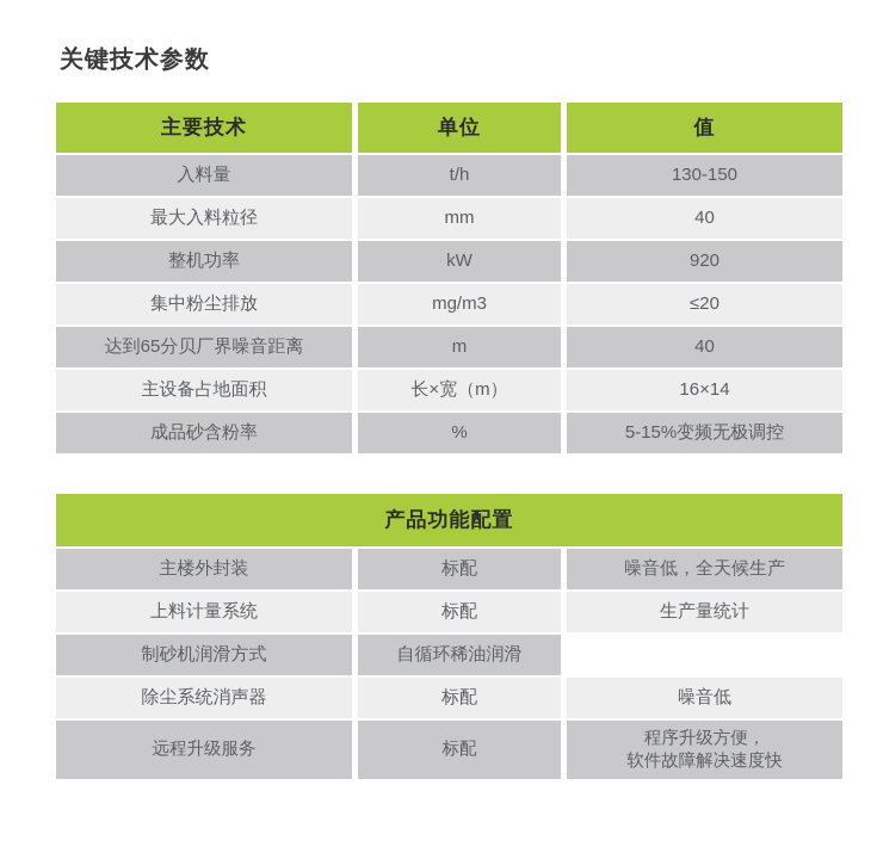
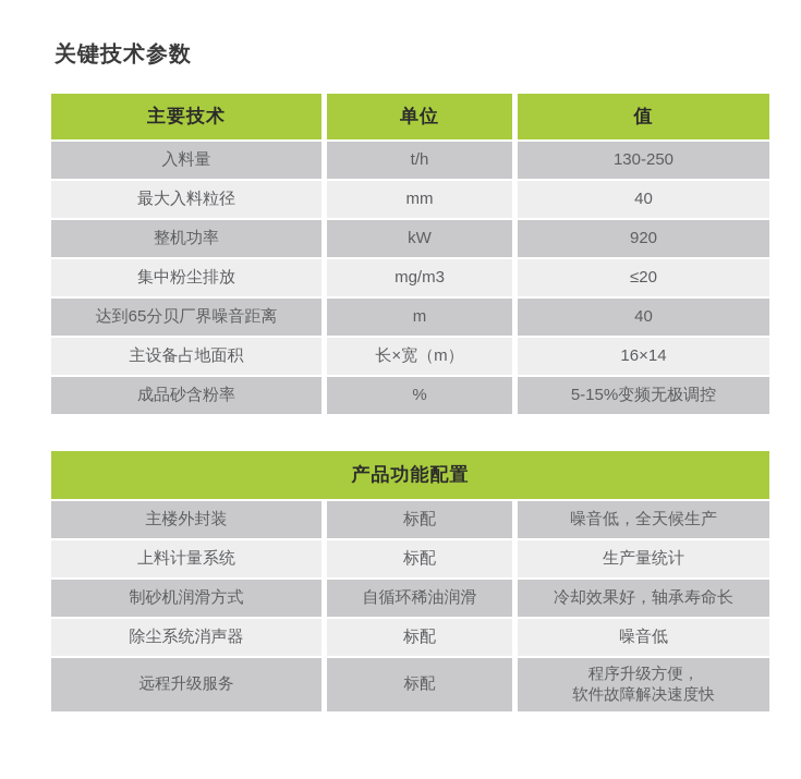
  关键技术参数
  主要技术
  单位
  值
  入料量
  t/h
- 130-150
+ 130-250
  最大入料粒径
  mm
  40
  整机功率
  kW
  920
  集中粉尘排放
  mg/m3
  ≤20
  达到65分贝厂界噪音距离
  m
  40
  主设备占地面积
  长×宽（m）
  16×14
  成品砂含粉率
  %
  5-15%变频无极调控
  产品功能配置
  主楼外封装
  标配
  噪音低，全天候生产
  上料计量系统
  标配
  生产量统计
  制砂机润滑方式
  自循环稀油润滑
+ 冷却效果好，轴承寿命长
  除尘系统消声器
  标配
  噪音低
  远程升级服务
  标配
  程序升级方便，
  软件故障解决速度快
